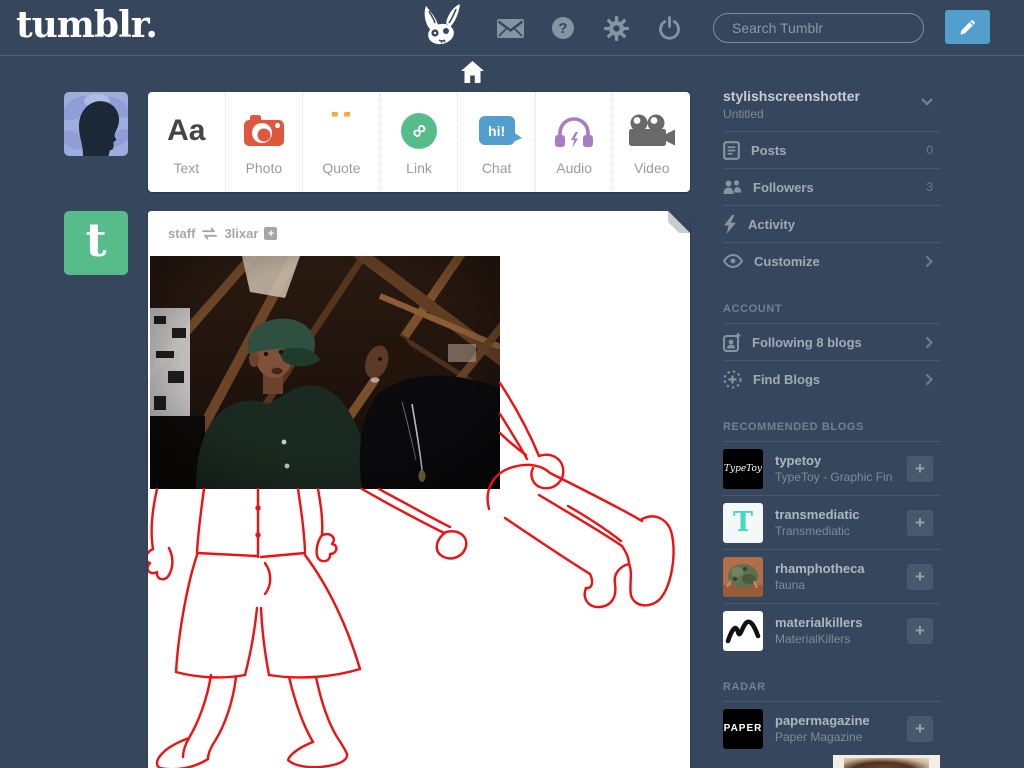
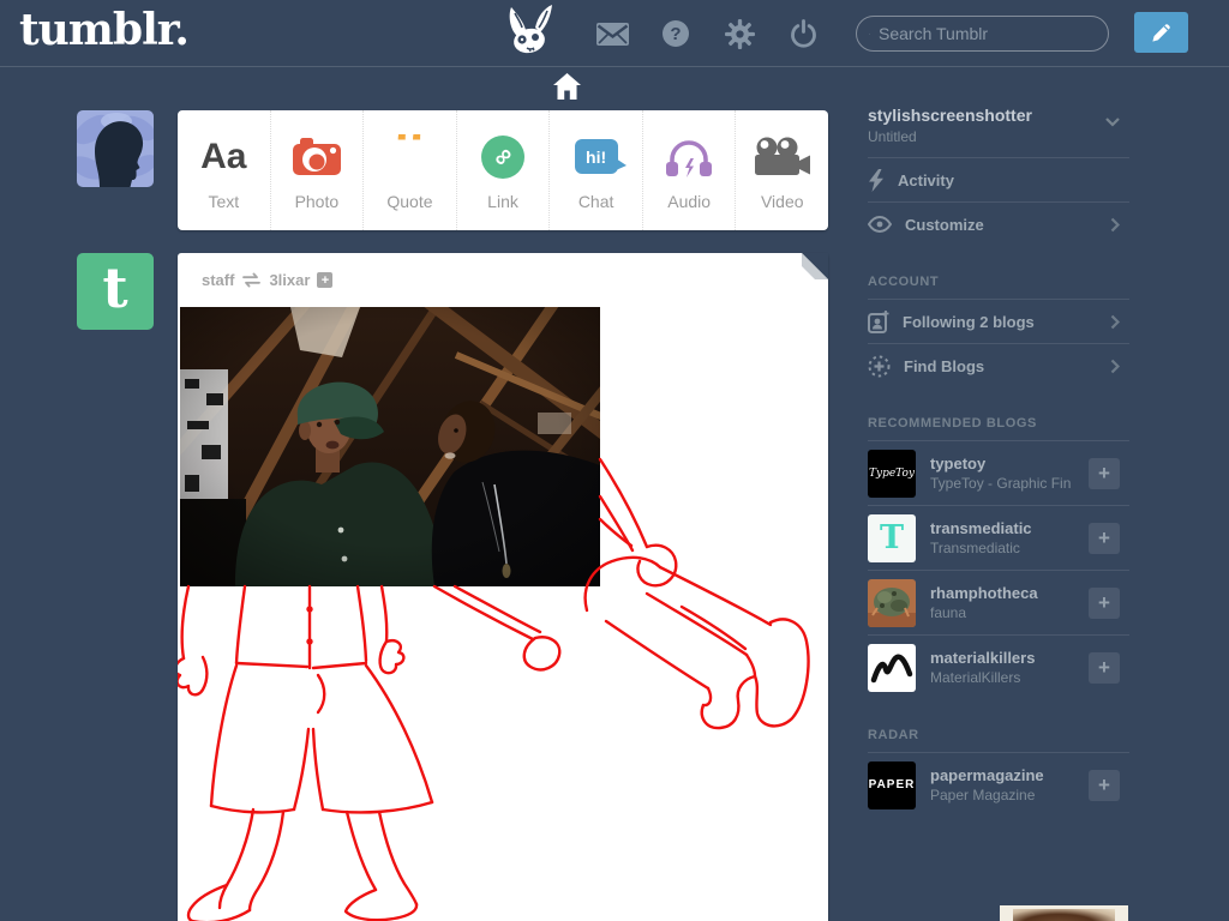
  tumblr.
  ?
  Search Tumblr
  t
  Aa
  Text
  Photo
  “
  Quote
  Link
  hi!
  Chat
  Audio
  Video
  staff
  3lixar
  +
  stylishscreenshotter
  Untitled
- Posts
- 0
- Followers
- 3
  Activity
  Customize
  ACCOUNT
- Following 8 blogs
+ Following 2 blogs
  Find Blogs
  RECOMMENDED BLOGS
  TypeToy
  typetoy
  TypeToy - Graphic Fin
  +
  T
  transmediatic
  Transmediatic
  +
  rhamphotheca
  fauna
  +
  materialkillers
  MaterialKillers
  +
  RADAR
  PAPER
  papermagazine
  Paper Magazine
  +
